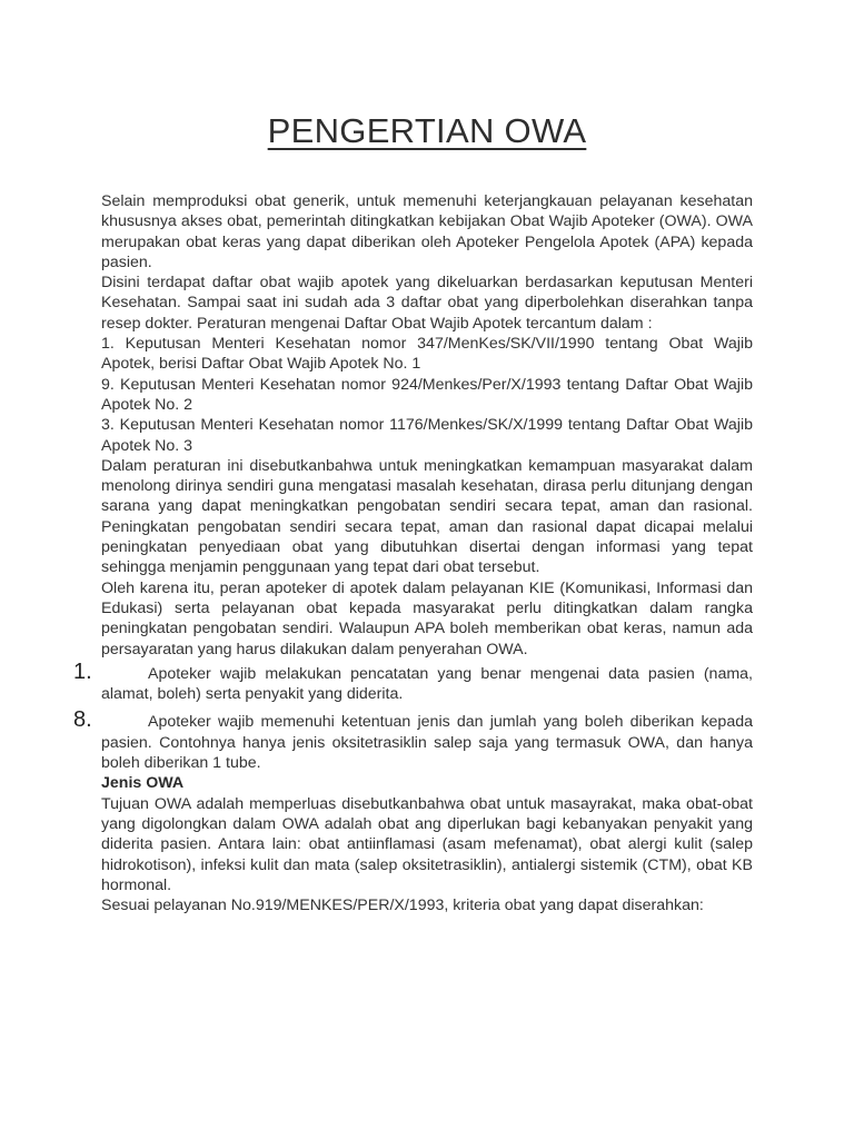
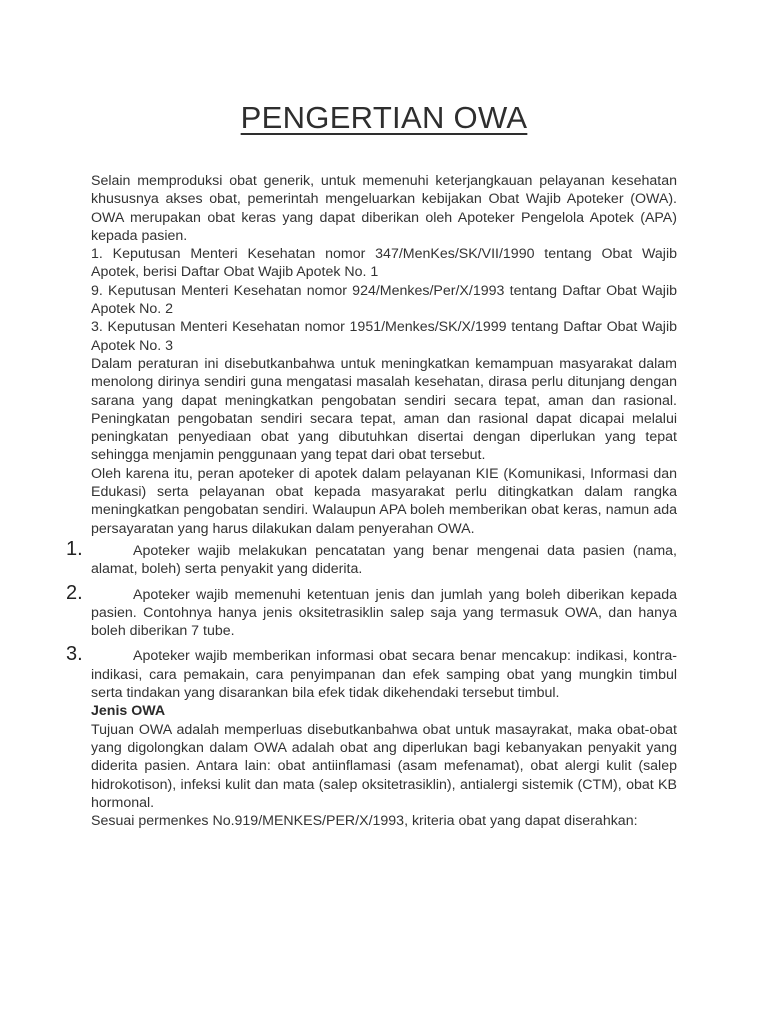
  PENGERTIAN OWA
- Selain memproduksi obat generik, untuk memenuhi keterjangkauan pelayanan kesehatan khususnya akses obat, pemerintah ditingkatkan kebijakan Obat Wajib Apoteker (OWA). OWA merupakan obat keras yang dapat diberikan oleh Apoteker Pengelola Apotek (APA) kepada pasien.
+ Selain memproduksi obat generik, untuk memenuhi keterjangkauan pelayanan kesehatan khususnya akses obat, pemerintah mengeluarkan kebijakan Obat Wajib Apoteker (OWA). OWA merupakan obat keras yang dapat diberikan oleh Apoteker Pengelola Apotek (APA) kepada pasien.
- Disini terdapat daftar obat wajib apotek yang dikeluarkan berdasarkan keputusan Menteri Kesehatan. Sampai saat ini sudah ada 3 daftar obat yang diperbolehkan diserahkan tanpa resep dokter. Peraturan mengenai Daftar Obat Wajib Apotek tercantum dalam :
  1. Keputusan Menteri Kesehatan nomor 347/MenKes/SK/VII/1990 tentang Obat Wajib Apotek, berisi Daftar Obat Wajib Apotek No. 1
  9. Keputusan Menteri Kesehatan nomor 924/Menkes/Per/X/1993 tentang Daftar Obat Wajib Apotek No. 2
- 3. Keputusan Menteri Kesehatan nomor 1176/Menkes/SK/X/1999 tentang Daftar Obat Wajib Apotek No. 3
+ 3. Keputusan Menteri Kesehatan nomor 1951/Menkes/SK/X/1999 tentang Daftar Obat Wajib Apotek No. 3
- Dalam peraturan ini disebutkanbahwa untuk meningkatkan kemampuan masyarakat dalam menolong dirinya sendiri guna mengatasi masalah kesehatan, dirasa perlu ditunjang dengan sarana yang dapat meningkatkan pengobatan sendiri secara tepat, aman dan rasional. Peningkatan pengobatan sendiri secara tepat, aman dan rasional dapat dicapai melalui peningkatan penyediaan obat yang dibutuhkan disertai dengan informasi yang tepat sehingga menjamin penggunaan yang tepat dari obat tersebut.
+ Dalam peraturan ini disebutkanbahwa untuk meningkatkan kemampuan masyarakat dalam menolong dirinya sendiri guna mengatasi masalah kesehatan, dirasa perlu ditunjang dengan sarana yang dapat meningkatkan pengobatan sendiri secara tepat, aman dan rasional. Peningkatan pengobatan sendiri secara tepat, aman dan rasional dapat dicapai melalui peningkatan penyediaan obat yang dibutuhkan disertai dengan diperlukan yang tepat sehingga menjamin penggunaan yang tepat dari obat tersebut.
- Oleh karena itu, peran apoteker di apotek dalam pelayanan KIE (Komunikasi, Informasi dan Edukasi) serta pelayanan obat kepada masyarakat perlu ditingkatkan dalam rangka peningkatan pengobatan sendiri. Walaupun APA boleh memberikan obat keras, namun ada persayaratan yang harus dilakukan dalam penyerahan OWA.
+ Oleh karena itu, peran apoteker di apotek dalam pelayanan KIE (Komunikasi, Informasi dan Edukasi) serta pelayanan obat kepada masyarakat perlu ditingkatkan dalam rangka meningkatkan pengobatan sendiri. Walaupun APA boleh memberikan obat keras, namun ada persayaratan yang harus dilakukan dalam penyerahan OWA.
  1.
  Apoteker wajib melakukan pencatatan yang benar mengenai data pasien (nama, alamat, boleh) serta penyakit yang diderita.
- 8.
+ 2.
- Apoteker wajib memenuhi ketentuan jenis dan jumlah yang boleh diberikan kepada pasien. Contohnya hanya jenis oksitetrasiklin salep saja yang termasuk OWA, dan hanya boleh diberikan 1 tube.
+ Apoteker wajib memenuhi ketentuan jenis dan jumlah yang boleh diberikan kepada pasien. Contohnya hanya jenis oksitetrasiklin salep saja yang termasuk OWA, dan hanya boleh diberikan 7 tube.
+ 3.
+ Apoteker wajib memberikan informasi obat secara benar mencakup: indikasi, kontra-indikasi, cara pemakain, cara penyimpanan dan efek samping obat yang mungkin timbul serta tindakan yang disarankan bila efek tidak dikehendaki tersebut timbul.
  Jenis OWA
  Tujuan OWA adalah memperluas disebutkanbahwa obat untuk masayrakat, maka obat-obat yang digolongkan dalam OWA adalah obat ang diperlukan bagi kebanyakan penyakit yang diderita pasien. Antara lain: obat antiinflamasi (asam mefenamat), obat alergi kulit (salep hidrokotison), infeksi kulit dan mata (salep oksitetrasiklin), antialergi sistemik (CTM), obat KB hormonal.
- Sesuai pelayanan No.919/MENKES/PER/X/1993, kriteria obat yang dapat diserahkan:
+ Sesuai permenkes No.919/MENKES/PER/X/1993, kriteria obat yang dapat diserahkan:
